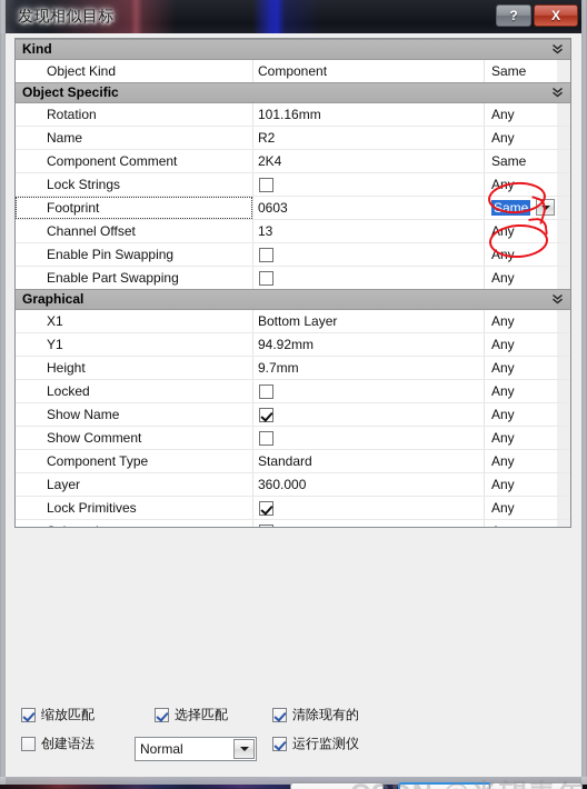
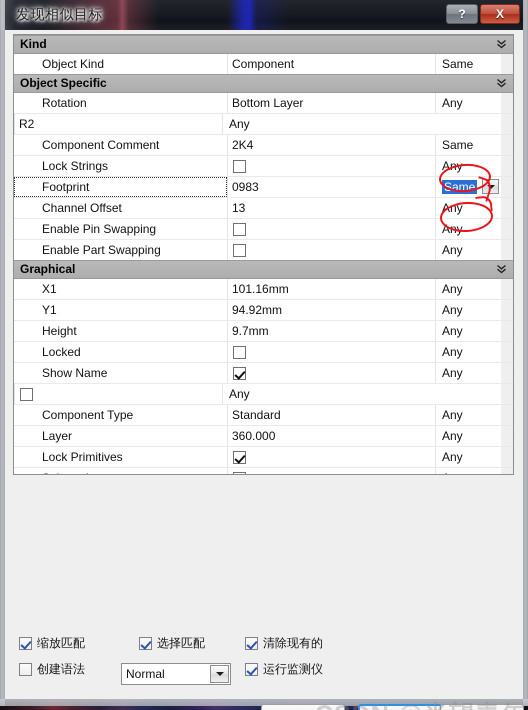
  发现相似目标
  ?
  X
  Kind
  Object Kind
  Component
  Same
  Object Specific
  Rotation
- 101.16mm
+ Bottom Layer
  Any
- Name
  R2
  Any
  Component Comment
  2K4
  Same
  Lock Strings
  Any
  Footprint
- 0603
+ 0983
  Same
  Channel Offset
  13
  Any
  Enable Pin Swapping
  Any
  Enable Part Swapping
  Any
  Graphical
  X1
- Bottom Layer
+ 101.16mm
  Any
  Y1
  94.92mm
  Any
  Height
  9.7mm
  Any
  Locked
  Any
  Show Name
  Any
- Show Comment
  Any
  Component Type
  Standard
  Any
  Layer
  360.000
  Any
  Lock Primitives
  Any
  缩放匹配
  选择匹配
  清除现有的
  创建语法
  运行监测仪
  Normal
